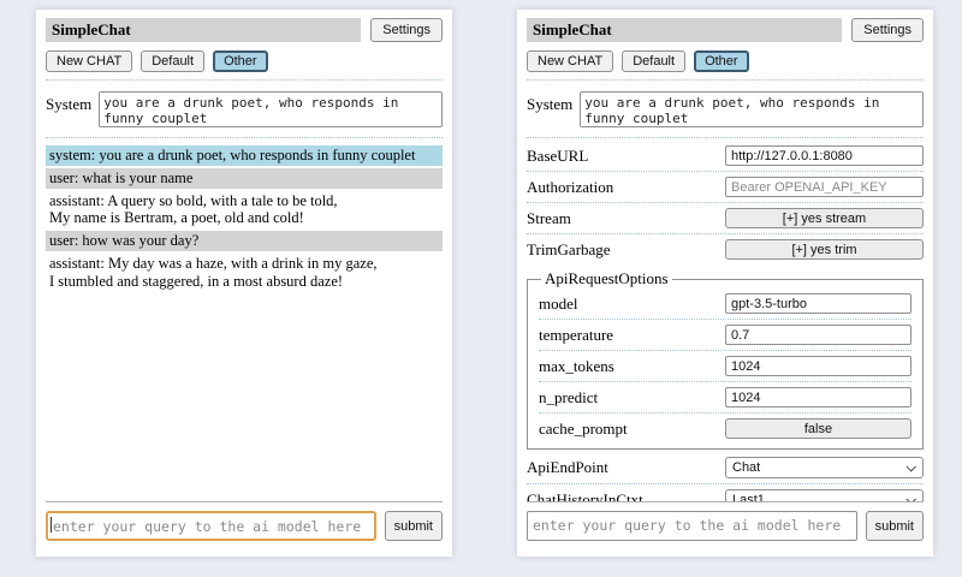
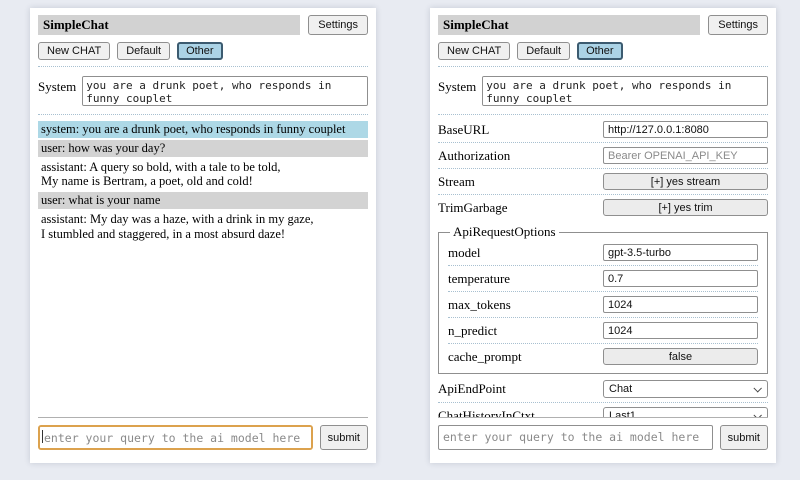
  SimpleChat
  Settings
  New CHAT
  Default
  Other
  System
  system: you are a drunk poet, who responds in funny couplet
- user: what is your name
+ user: how was your day?
  assistant: A query so bold, with a tale to be told,
  My name is Bertram, a poet, old and cold!
- user: how was your day?
+ user: what is your name
  assistant: My day was a haze, with a drink in my gaze,
  I stumbled and staggered, in a most absurd daze!
  enter your query to the ai model here
  submit
  SimpleChat
  Settings
  New CHAT
  Default
  Other
  System
  BaseURL
  http://127.0.0.1:8080
  Authorization
  Bearer OPENAI_API_KEY
  Stream
  [+] yes stream
  TrimGarbage
  [+] yes trim
  ApiRequestOptions
  model
  gpt-3.5-turbo
  temperature
  0.7
  max_tokens
  1024
  n_predict
  1024
  cache_prompt
  false
  ApiEndPoint
  Chat
  ChatHistoryInCtxt
  Last1
  enter your query to the ai model here
  submit
